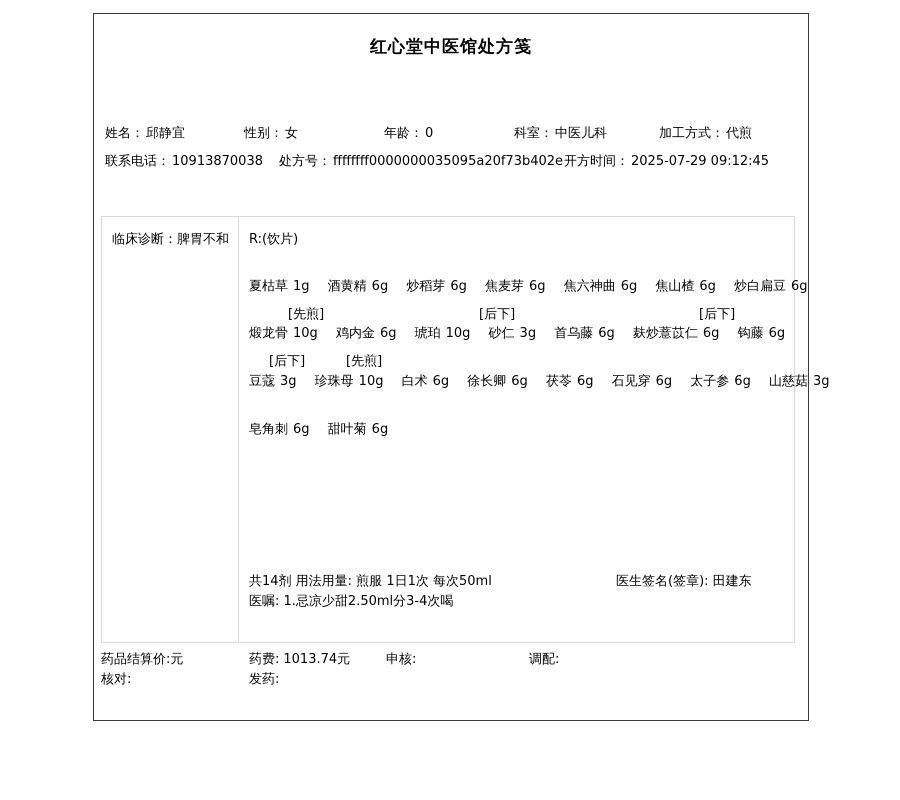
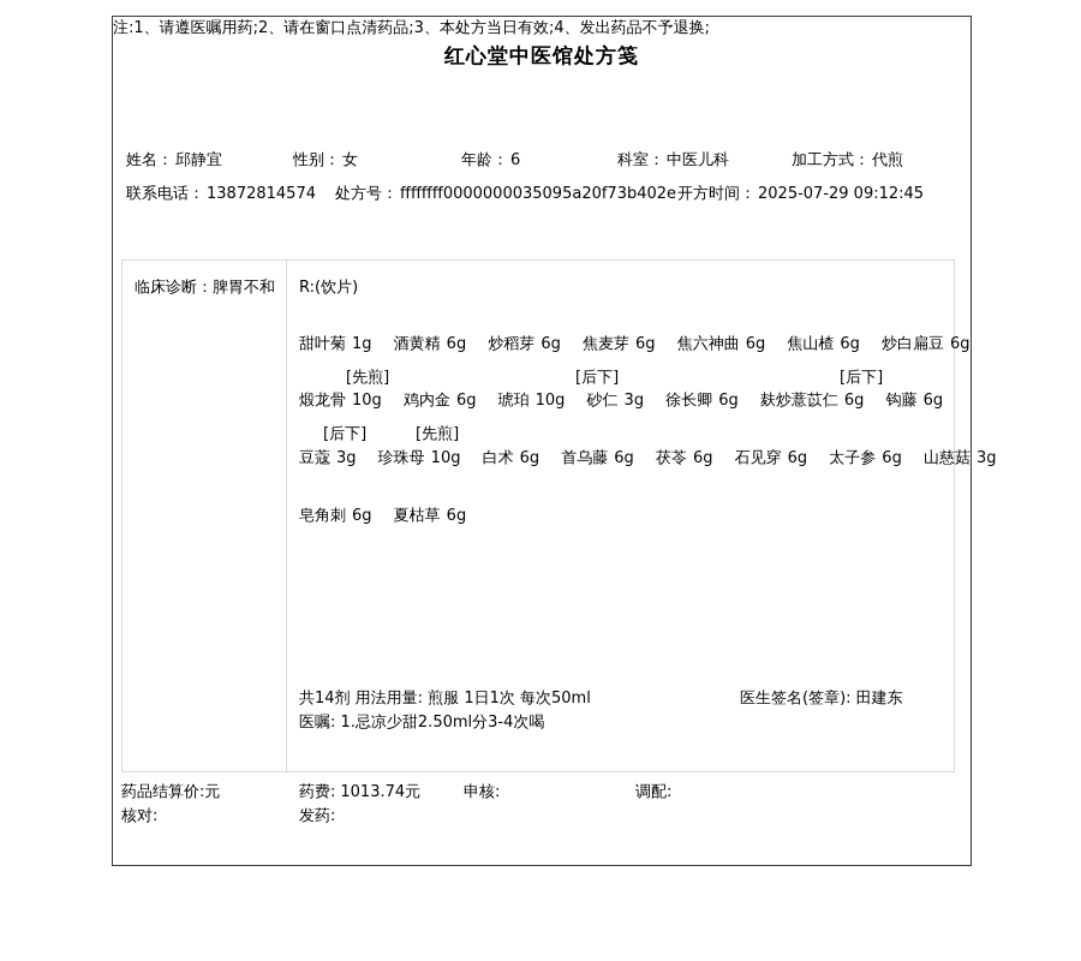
  红心堂中医馆处方笺
  姓名： 邱静宜
  性别： 女
- 年龄： 0
+ 年龄： 6
  科室： 中医儿科
  加工方式： 代煎
- 联系电话： 10913870038
+ 联系电话： 13872814574
  处方号： ffffffff0000000035095a20f73b402e
  开方时间： 2025-07-29 09:12:45
  临床诊断：脾胃不和
  R:(饮片)
- 夏枯草 1g 酒黄精 6g 炒稻芽 6g 焦麦芽 6g 焦六神曲 6g 焦山楂 6g 炒白扁豆 6g
+ 甜叶菊 1g 酒黄精 6g 炒稻芽 6g 焦麦芽 6g 焦六神曲 6g 焦山楂 6g 炒白扁豆 6g
  [先煎]
  [后下]
  [后下]
- 煅龙骨 10g 鸡内金 6g 琥珀 10g 砂仁 3g 首乌藤 6g 麸炒薏苡仁 6g 钩藤 6g
+ 煅龙骨 10g 鸡内金 6g 琥珀 10g 砂仁 3g 徐长卿 6g 麸炒薏苡仁 6g 钩藤 6g
  [后下]
  [先煎]
- 豆蔻 3g 珍珠母 10g 白术 6g 徐长卿 6g 茯苓 6g 石见穿 6g 太子参 6g 山慈菇 3g
+ 豆蔻 3g 珍珠母 10g 白术 6g 首乌藤 6g 茯苓 6g 石见穿 6g 太子参 6g 山慈菇 3g
- 皂角刺 6g 甜叶菊 6g
+ 皂角刺 6g 夏枯草 6g
  共14剂 用法用量: 煎服 1日1次 每次50ml
  医生签名(签章): 田建东
  医嘱: 1.忌凉少甜2.50ml分3-4次喝
  药品结算价:元
  药费: 1013.74元
  申核:
  调配:
  核对:
  发药:
+ 注:1、请遵医嘱用药;2、请在窗口点清药品;3、本处方当日有效;4、发出药品不予退换;
